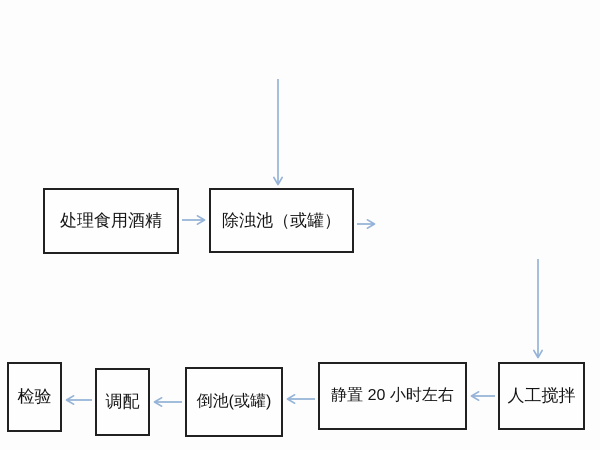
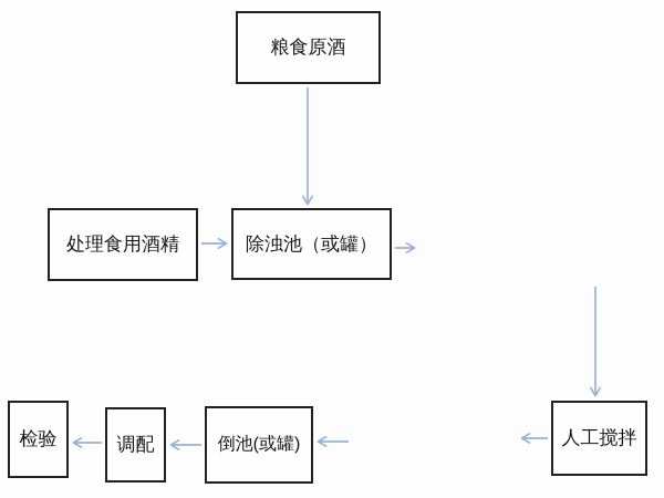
+ 粮食原酒
  处理食用酒精
  除浊池（或罐）
  人工搅拌
- 静置 20 小时左右
  倒池(或罐)
  调配
  检验
